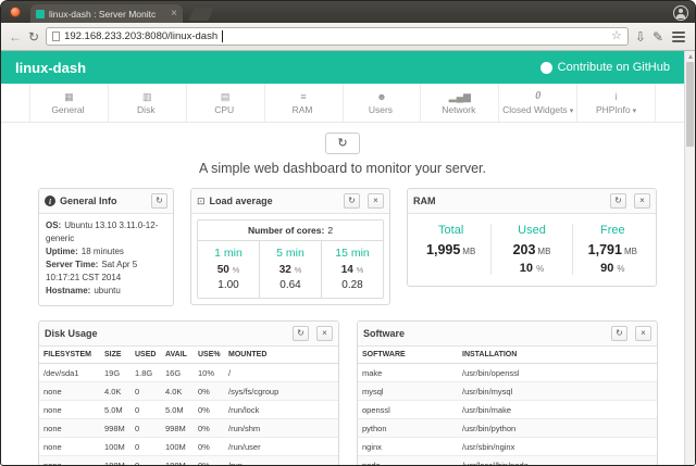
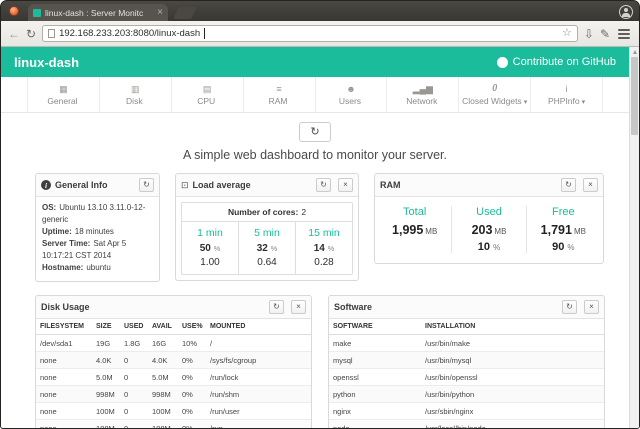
  linux-dash : Server Monitc
  ×
  ←
  ↻
  192.168.233.203:8080/linux-dash
  ☆
  ⇩
  ✎
  linux-dash
  Contribute on GitHub
  ▦
  General
  ▥
  Disk
  ▤
  CPU
  ≡
  RAM
  ☻
  Users
  ▂▄▆
  Network
  0
  Closed Widgets
  ℹ
  PHPInfo
  ↻
  A simple web dashboard to monitor your server.
  i
  General Info
  ↻
  OS: Ubuntu 13.10 3.11.0-12-generic
  Uptime: 18 minutes
  Server Time: Sat Apr 5 10:17:21 CST 2014
  Hostname: ubuntu
  ⊡
  Load average
  ↻
  ×
  Number of cores: 2
  1 min
  50 %
  1.00
  5 min
  32 %
  0.64
  15 min
  14 %
  0.28
  RAM
  ↻
  ×
  Total
  1,995 MB
  Used
  203 MB
  10 %
  Free
  1,791 MB
  90 %
  Disk Usage
  ↻
  ×
  /dev/sda1	19G	1.8G	16G	10%	/
  none	4.0K	0	4.0K	0%	/sys/fs/cgroup
  none	5.0M	0	5.0M	0%	/run/lock
  none	998M	0	998M	0%	/run/shm
  none	100M	0	100M	0%	/run/user
  Software
  ↻
  ×
- make	/usr/bin/openssl
+ make	/usr/bin/make
  mysql	/usr/bin/mysql
- openssl	/usr/bin/make
+ openssl	/usr/bin/openssl
  python	/usr/bin/python
  nginx	/usr/sbin/nginx
